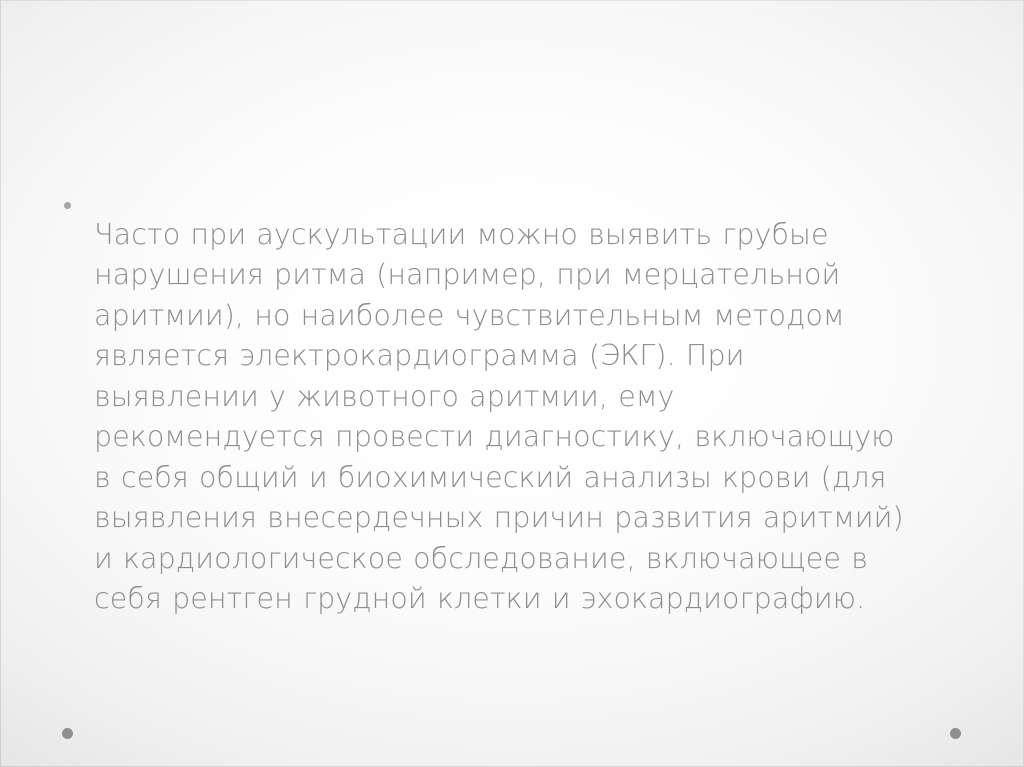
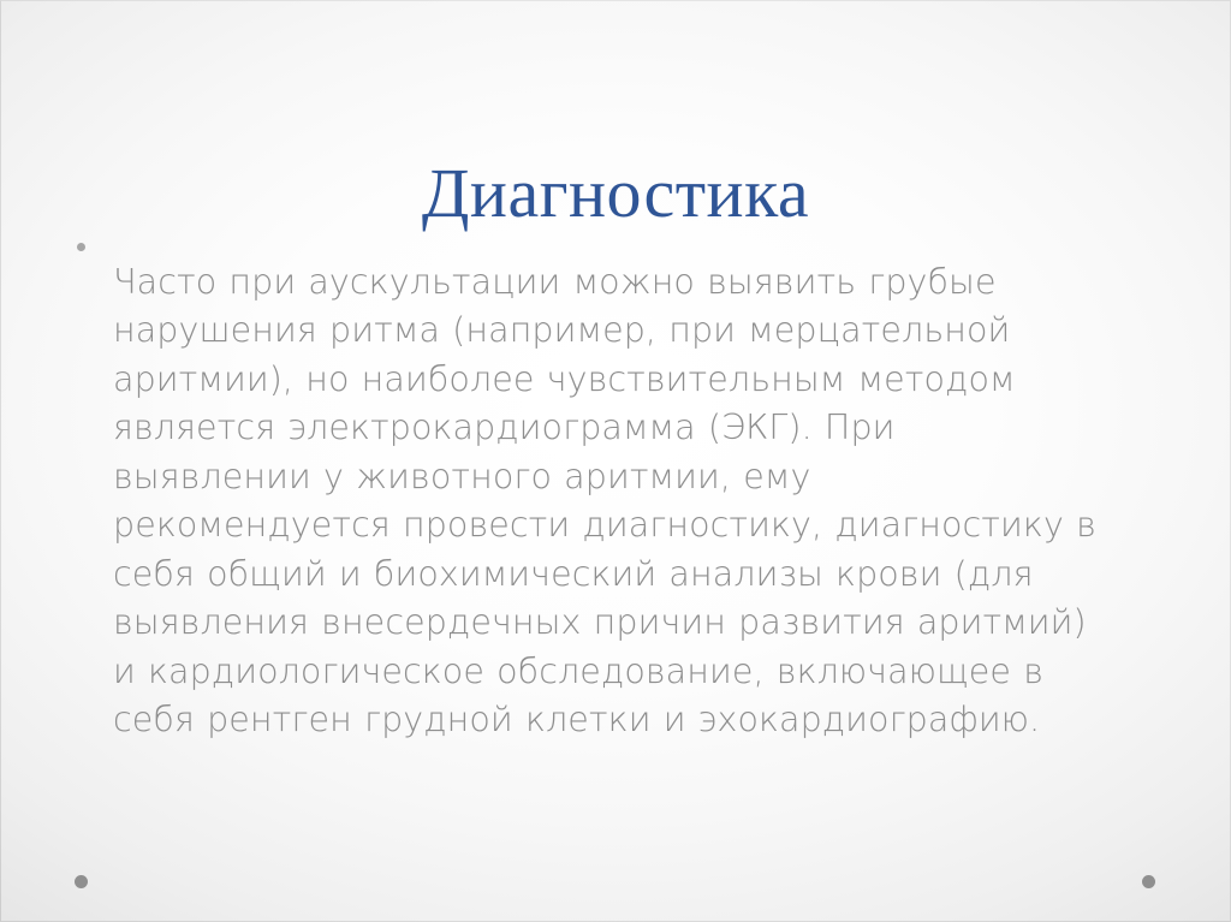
+ Диагностика
- Часто при аускультации можно выявить грубые нарушения ритма (например, при мерцательной аритмии), но наиболее чувствительным методом является электрокардиограмма (ЭКГ). При выявлении у животного аритмии, ему рекомендуется провести диагностику, включающую в себя общий и биохимический анализы крови (для выявления внесердечных причин развития аритмий) и кардиологическое обследование, включающее в себя рентген грудной клетки и эхокардиографию.
+ Часто при аускультации можно выявить грубые нарушения ритма (например, при мерцательной аритмии), но наиболее чувствительным методом является электрокардиограмма (ЭКГ). При выявлении у животного аритмии, ему рекомендуется провести диагностику, диагностику в себя общий и биохимический анализы крови (для выявления внесердечных причин развития аритмий) и кардиологическое обследование, включающее в себя рентген грудной клетки и эхокардиографию.
